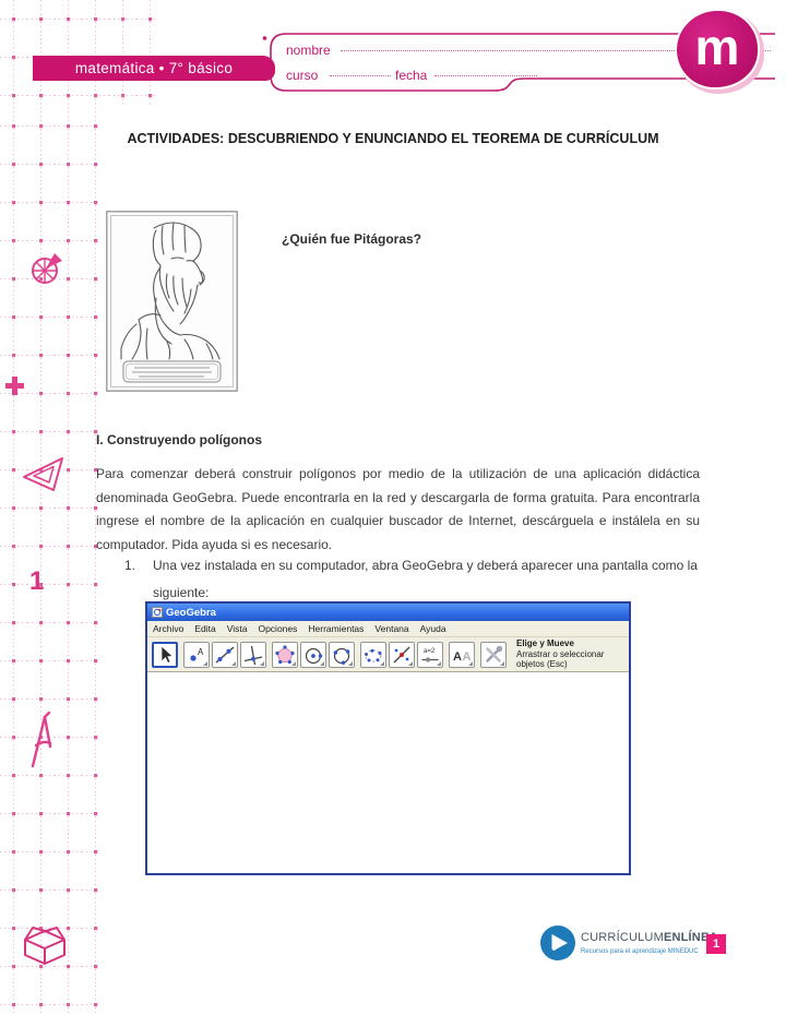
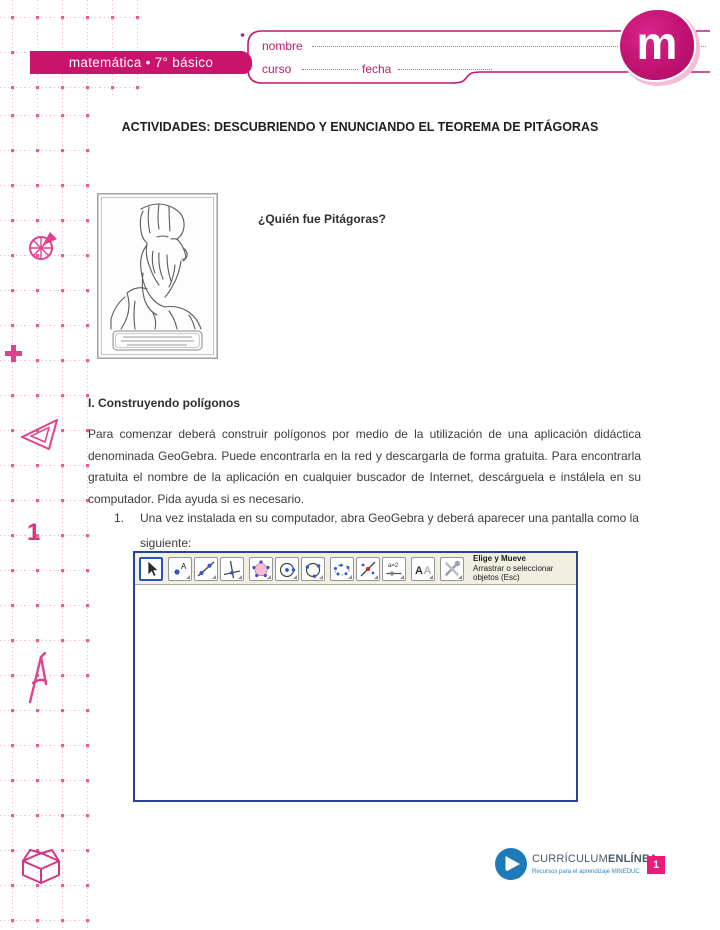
  1
  matemática • 7° básico
  nombre
  curso
  fecha
  m
- ACTIVIDADES: DESCUBRIENDO Y ENUNCIANDO EL TEOREMA DE CURRÍCULUM
+ ACTIVIDADES: DESCUBRIENDO Y ENUNCIANDO EL TEOREMA DE PITÁGORAS
  ¿Quién fue Pitágoras?
  I. Construyendo polígonos
- Para comenzar deberá construir polígonos por medio de la utilización de una aplicación didáctica denominada GeoGebra. Puede encontrarla en la red y descargarla de forma gratuita. Para encontrarla ingrese el nombre de la aplicación en cualquier buscador de Internet, descárguela e instálela en su computador. Pida ayuda si es necesario.
+ Para comenzar deberá construir polígonos por medio de la utilización de una aplicación didáctica denominada GeoGebra. Puede encontrarla en la red y descargarla de forma gratuita. Para encontrarla gratuita el nombre de la aplicación en cualquier buscador de Internet, descárguela e instálela en su computador. Pida ayuda si es necesario.
  1.
  Una vez instalada en su computador, abra GeoGebra y deberá aparecer una pantalla como la siguiente:
- GeoGebra
- Archivo
- Edita
- Vista
- Opciones
- Herramientas
- Ventana
- Ayuda
  A
  A
  A
  Elige y Mueve
  Arrastrar o seleccionar objetos (Esc)
  CURRÍCULUMENLÍNE
  1
